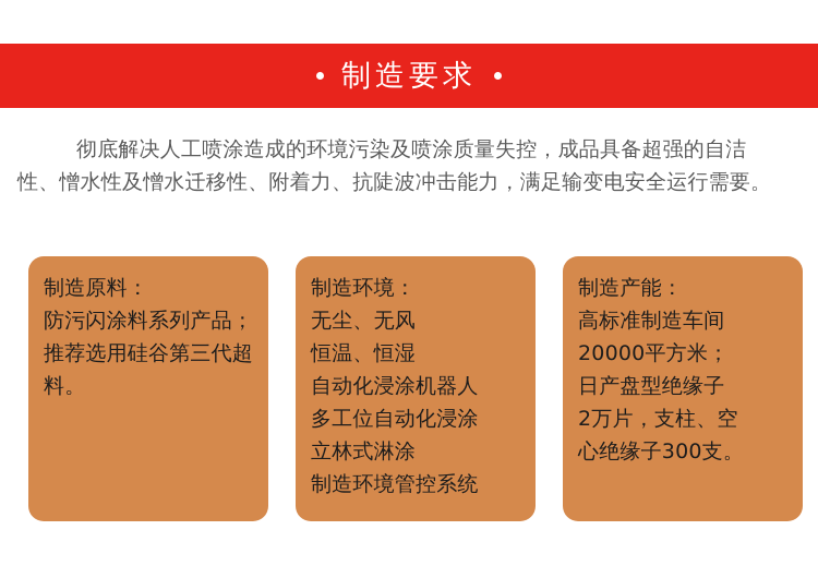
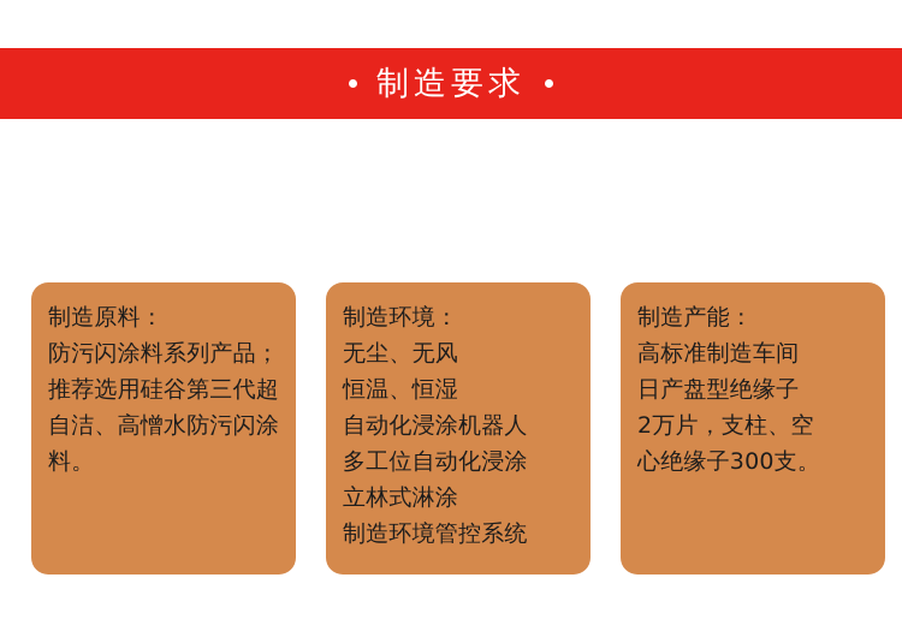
  制造要求
- 彻底解决人工喷涂造成的环境污染及喷涂质量失控，成品具备超强的自洁
- 性、憎水性及憎水迁移性、附着力、抗陡波冲击能力，满足输变电安全运行需要。
  制造原料：
  防污闪涂料系列产品；
  推荐选用硅谷第三代超
+ 自洁、高憎水防污闪涂
  料。
  制造环境：
  无尘、无风
  恒温、恒湿
  自动化浸涂机器人
  多工位自动化浸涂
  立林式淋涂
  制造环境管控系统
  制造产能：
  高标准制造车间
- 20000平方米；
  日产盘型绝缘子
  2万片，支柱、空
  心绝缘子300支。
